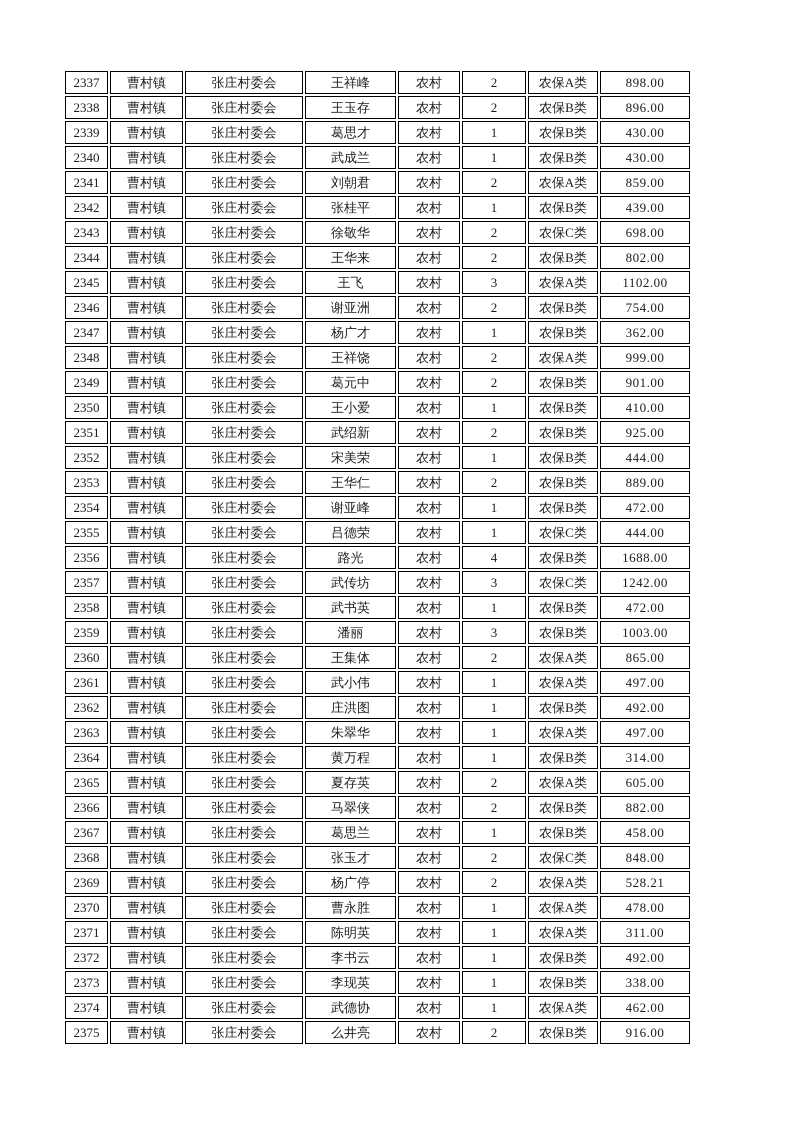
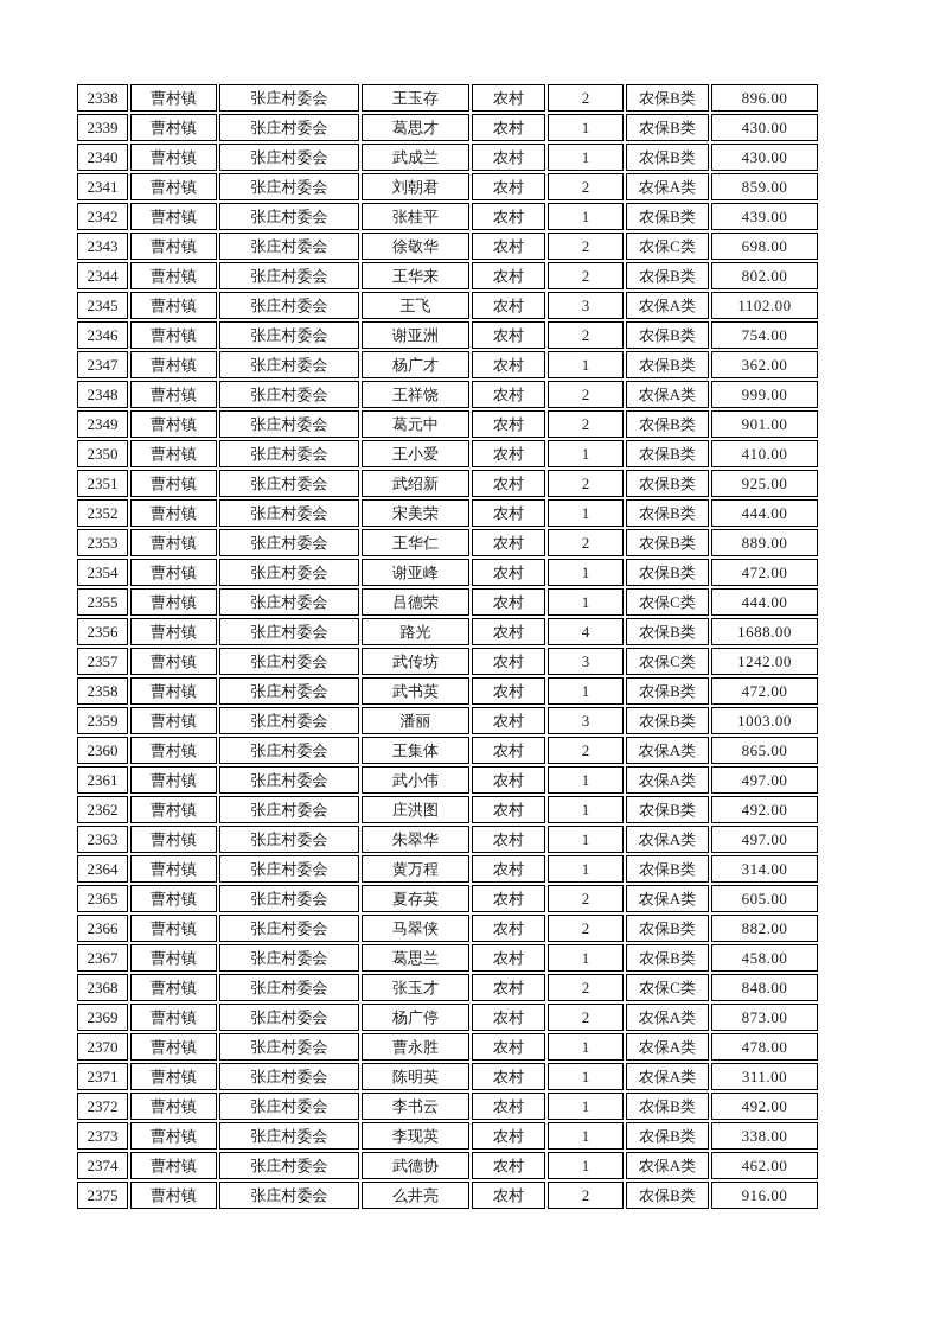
- 2337	曹村镇	张庄村委会	王祥峰	农村	2	农保A类	898.00
  2338	曹村镇	张庄村委会	王玉存	农村	2	农保B类	896.00
  2339	曹村镇	张庄村委会	葛思才	农村	1	农保B类	430.00
  2340	曹村镇	张庄村委会	武成兰	农村	1	农保B类	430.00
  2341	曹村镇	张庄村委会	刘朝君	农村	2	农保A类	859.00
  2342	曹村镇	张庄村委会	张桂平	农村	1	农保B类	439.00
  2343	曹村镇	张庄村委会	徐敬华	农村	2	农保C类	698.00
  2344	曹村镇	张庄村委会	王华来	农村	2	农保B类	802.00
  2345	曹村镇	张庄村委会	王飞	农村	3	农保A类	1102.00
  2346	曹村镇	张庄村委会	谢亚洲	农村	2	农保B类	754.00
  2347	曹村镇	张庄村委会	杨广才	农村	1	农保B类	362.00
  2348	曹村镇	张庄村委会	王祥饶	农村	2	农保A类	999.00
  2349	曹村镇	张庄村委会	葛元中	农村	2	农保B类	901.00
  2350	曹村镇	张庄村委会	王小爱	农村	1	农保B类	410.00
  2351	曹村镇	张庄村委会	武绍新	农村	2	农保B类	925.00
  2352	曹村镇	张庄村委会	宋美荣	农村	1	农保B类	444.00
  2353	曹村镇	张庄村委会	王华仁	农村	2	农保B类	889.00
  2354	曹村镇	张庄村委会	谢亚峰	农村	1	农保B类	472.00
  2355	曹村镇	张庄村委会	吕德荣	农村	1	农保C类	444.00
  2356	曹村镇	张庄村委会	路光	农村	4	农保B类	1688.00
  2357	曹村镇	张庄村委会	武传坊	农村	3	农保C类	1242.00
  2358	曹村镇	张庄村委会	武书英	农村	1	农保B类	472.00
  2359	曹村镇	张庄村委会	潘丽	农村	3	农保B类	1003.00
  2360	曹村镇	张庄村委会	王集体	农村	2	农保A类	865.00
  2361	曹村镇	张庄村委会	武小伟	农村	1	农保A类	497.00
  2362	曹村镇	张庄村委会	庄洪图	农村	1	农保B类	492.00
  2363	曹村镇	张庄村委会	朱翠华	农村	1	农保A类	497.00
  2364	曹村镇	张庄村委会	黄万程	农村	1	农保B类	314.00
  2365	曹村镇	张庄村委会	夏存英	农村	2	农保A类	605.00
  2366	曹村镇	张庄村委会	马翠侠	农村	2	农保B类	882.00
  2367	曹村镇	张庄村委会	葛思兰	农村	1	农保B类	458.00
  2368	曹村镇	张庄村委会	张玉才	农村	2	农保C类	848.00
- 2369	曹村镇	张庄村委会	杨广停	农村	2	农保A类	528.21
+ 2369	曹村镇	张庄村委会	杨广停	农村	2	农保A类	873.00
  2370	曹村镇	张庄村委会	曹永胜	农村	1	农保A类	478.00
  2371	曹村镇	张庄村委会	陈明英	农村	1	农保A类	311.00
  2372	曹村镇	张庄村委会	李书云	农村	1	农保B类	492.00
  2373	曹村镇	张庄村委会	李现英	农村	1	农保B类	338.00
  2374	曹村镇	张庄村委会	武德协	农村	1	农保A类	462.00
  2375	曹村镇	张庄村委会	么井亮	农村	2	农保B类	916.00
